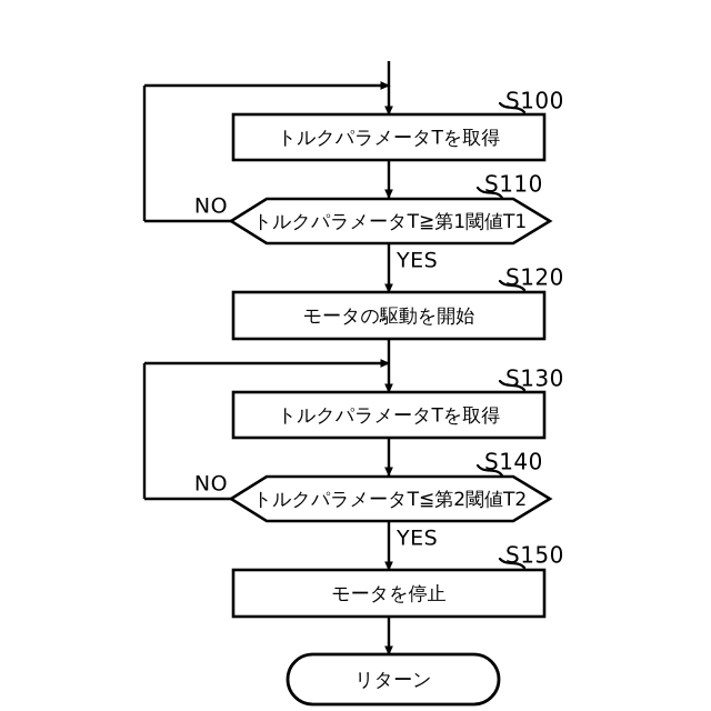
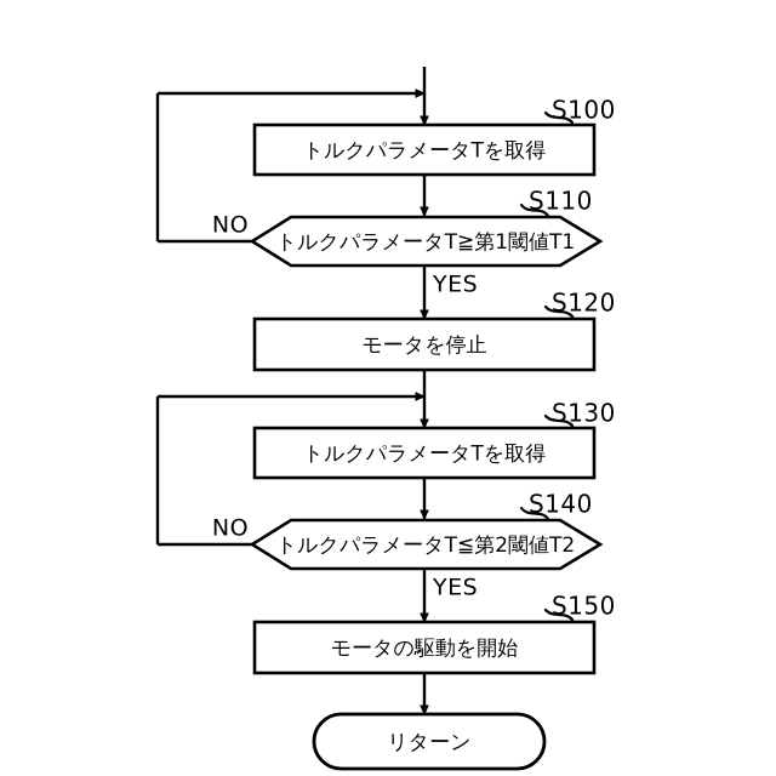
  トルクパラメータTを取得
  S100
  トルクパラメータT≧第1閾値T1
  S110
  NO
  YES
- モータの駆動を開始
+ モータを停止
  S120
  トルクパラメータTを取得
  S130
  トルクパラメータT≦第2閾値T2
  S140
  NO
  YES
- モータを停止
+ モータの駆動を開始
  S150
  リターン
